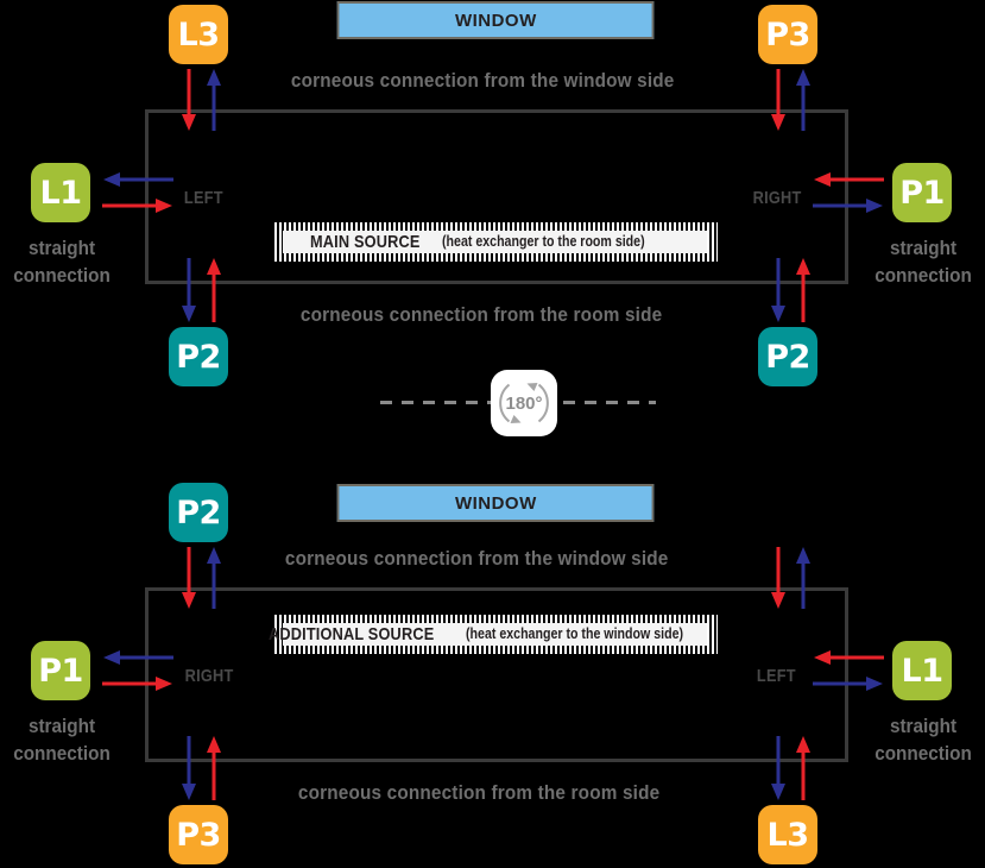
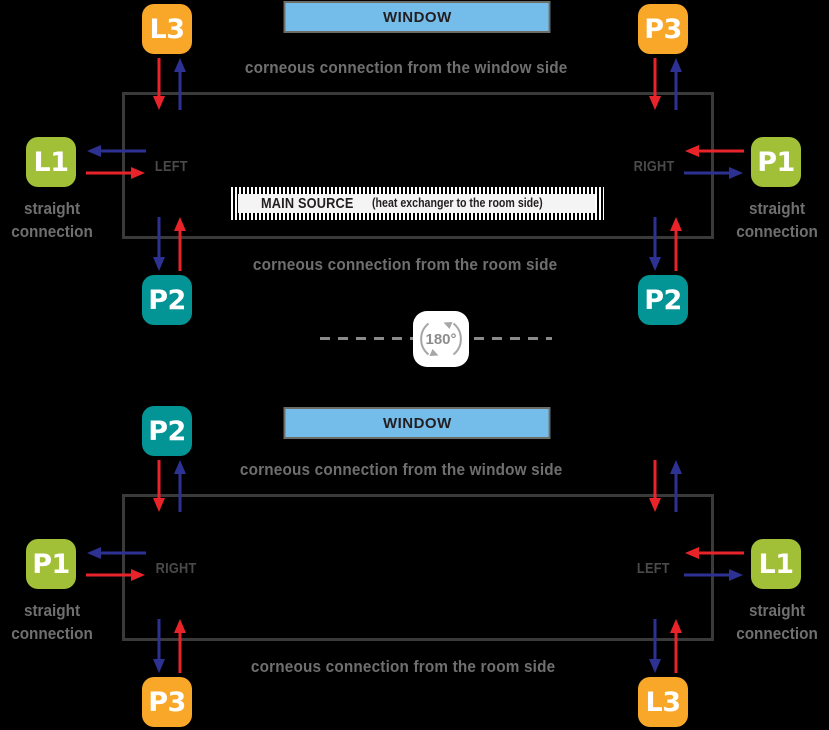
  WINDOW
  MAIN SOURCE
  (heat exchanger to the room side)
  corneous connection from the window side
  corneous connection from the room side
  LEFT
  RIGHT
  L3
  P3
  L1
  P1
  P2
  P2
  straight
  connection
  straight
  connection
  180°
  WINDOW
- ADDITIONAL SOURCE
- (heat exchanger to the window side)
  corneous connection from the window side
  corneous connection from the room side
  RIGHT
  LEFT
  P2
  P1
  L1
  P3
  L3
  straight
  connection
  straight
  connection
